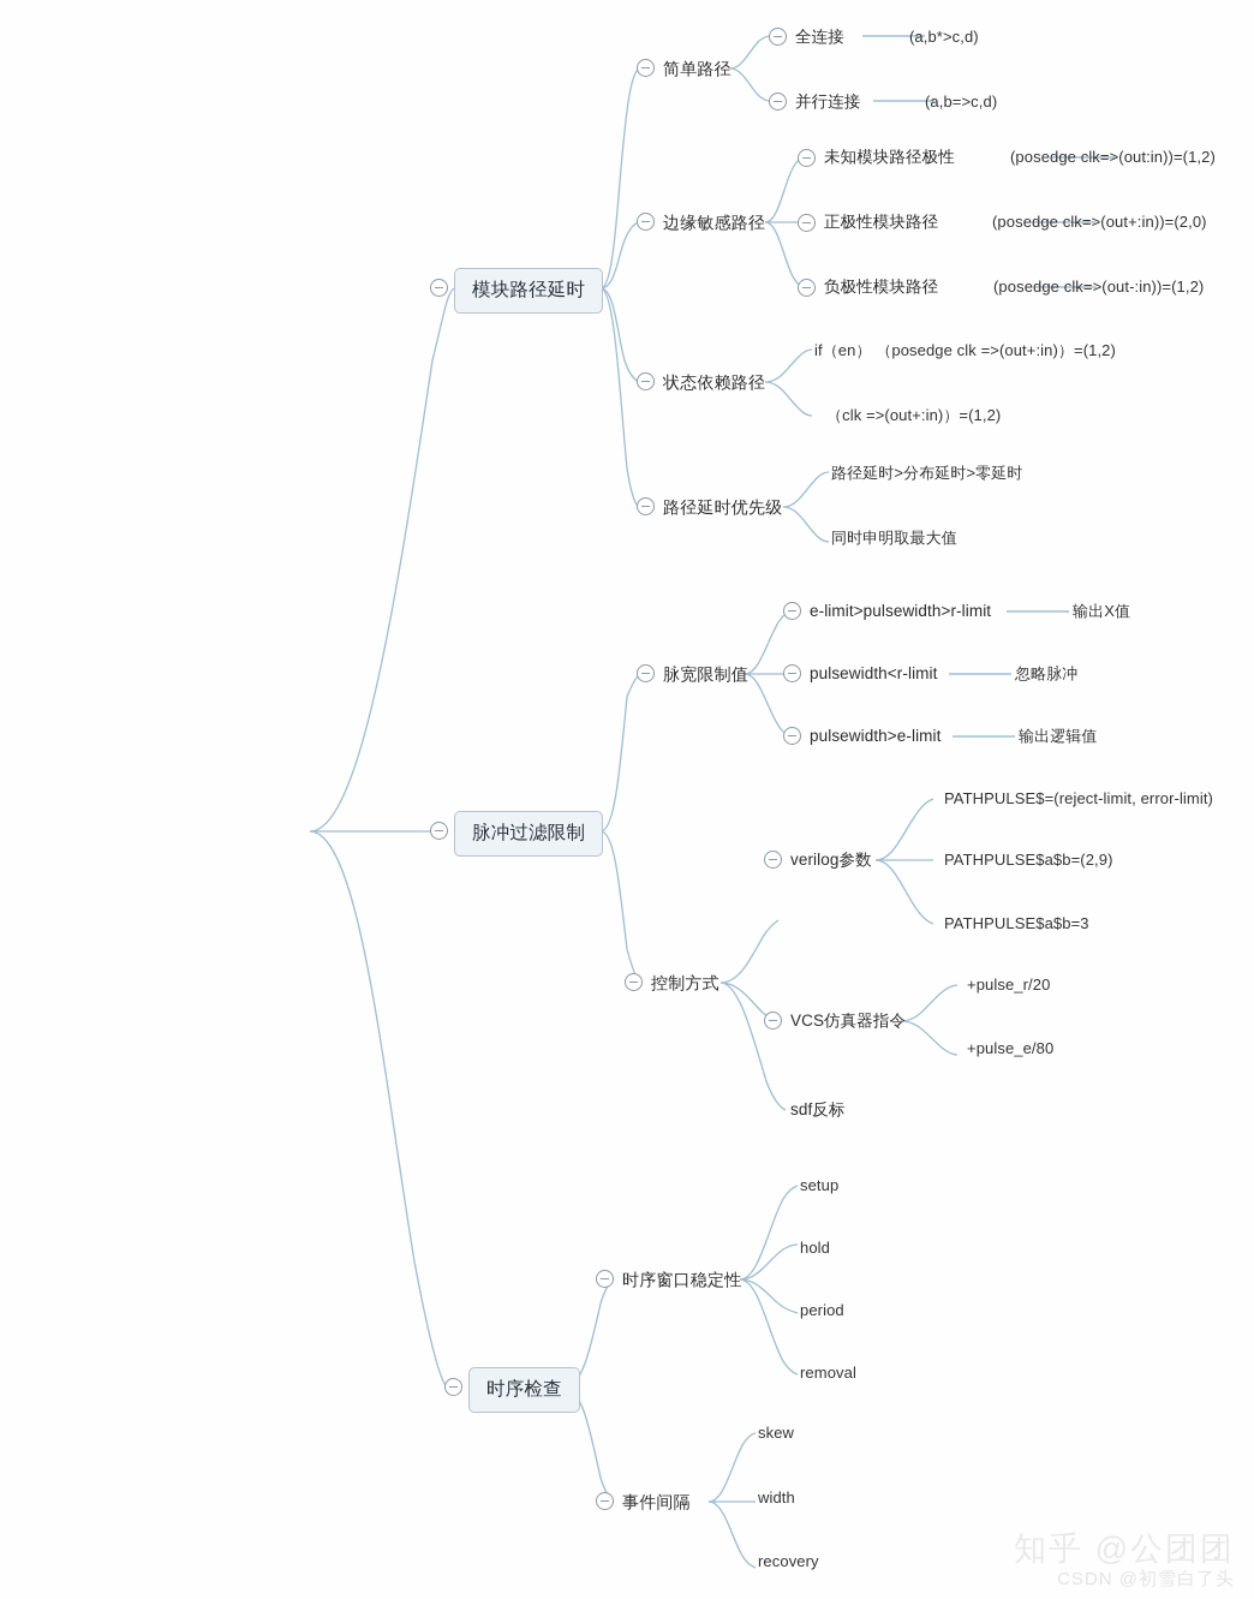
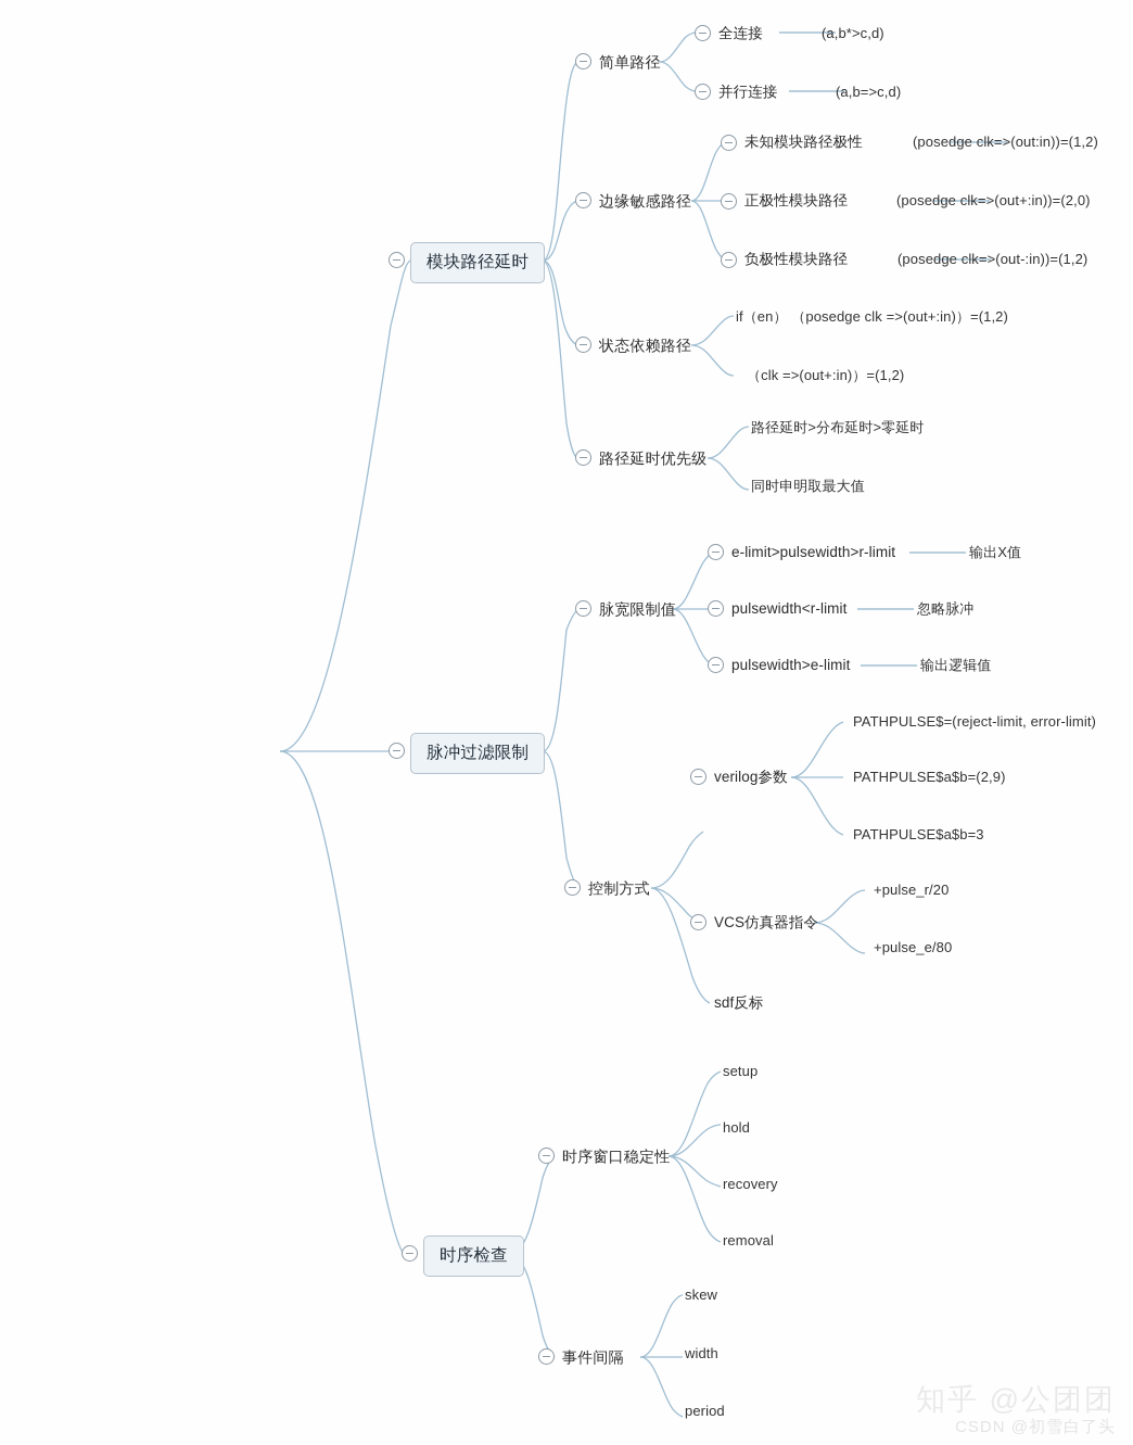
  模块路径延时
  脉冲过滤限制
  时序检查
  简单路径
  全连接
  (a,b*>c,d)
  并行连接
  (a,b=>c,d)
  边缘敏感路径
  未知模块路径极性
  (posedge clk=>(out:in))=(1,2)
  正极性模块路径
  (posedge clk=>(out+:in))=(2,0)
  负极性模块路径
  (posedge clk=>(out-:in))=(1,2)
  状态依赖路径
  if（en） （posedge clk =>(out+:in)）=(1,2)
  （clk =>(out+:in)）=(1,2)
  路径延时优先级
  路径延时>分布延时>零延时
  同时申明取最大值
  脉宽限制值
  e-limit>pulsewidth>r-limit
  输出X值
  pulsewidth<r-limit
  忽略脉冲
  pulsewidth>e-limit
  输出逻辑值
  控制方式
  verilog参数
  PATHPULSE$=(reject-limit, error-limit)
  PATHPULSE$a$b=(2,9)
  PATHPULSE$a$b=3
  VCS仿真器指令
  +pulse_r/20
  +pulse_e/80
  sdf反标
  时序窗口稳定性
  setup
  hold
- period
+ recovery
  removal
  事件间隔
  skew
  width
- recovery
+ period
  CSDN @初雪白了头
